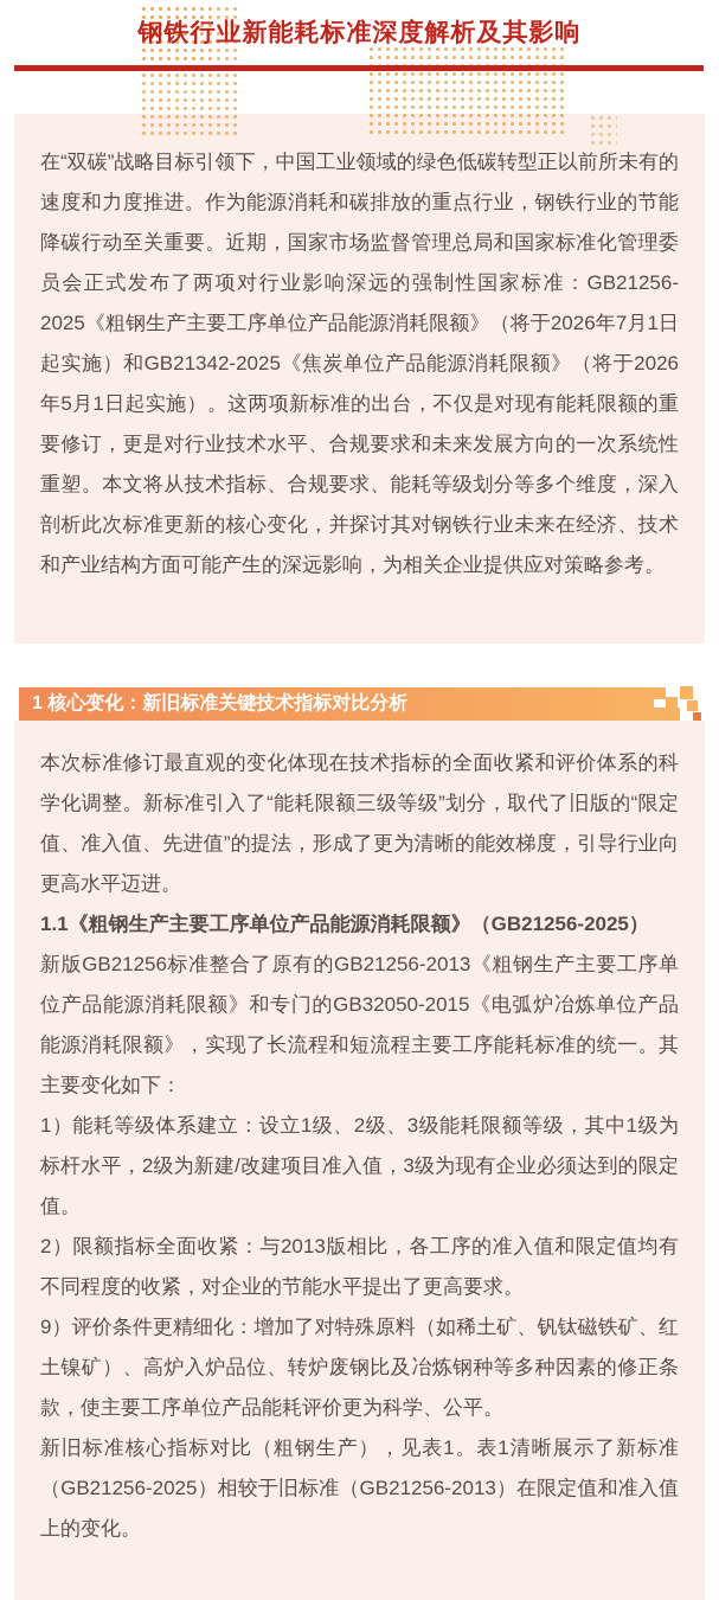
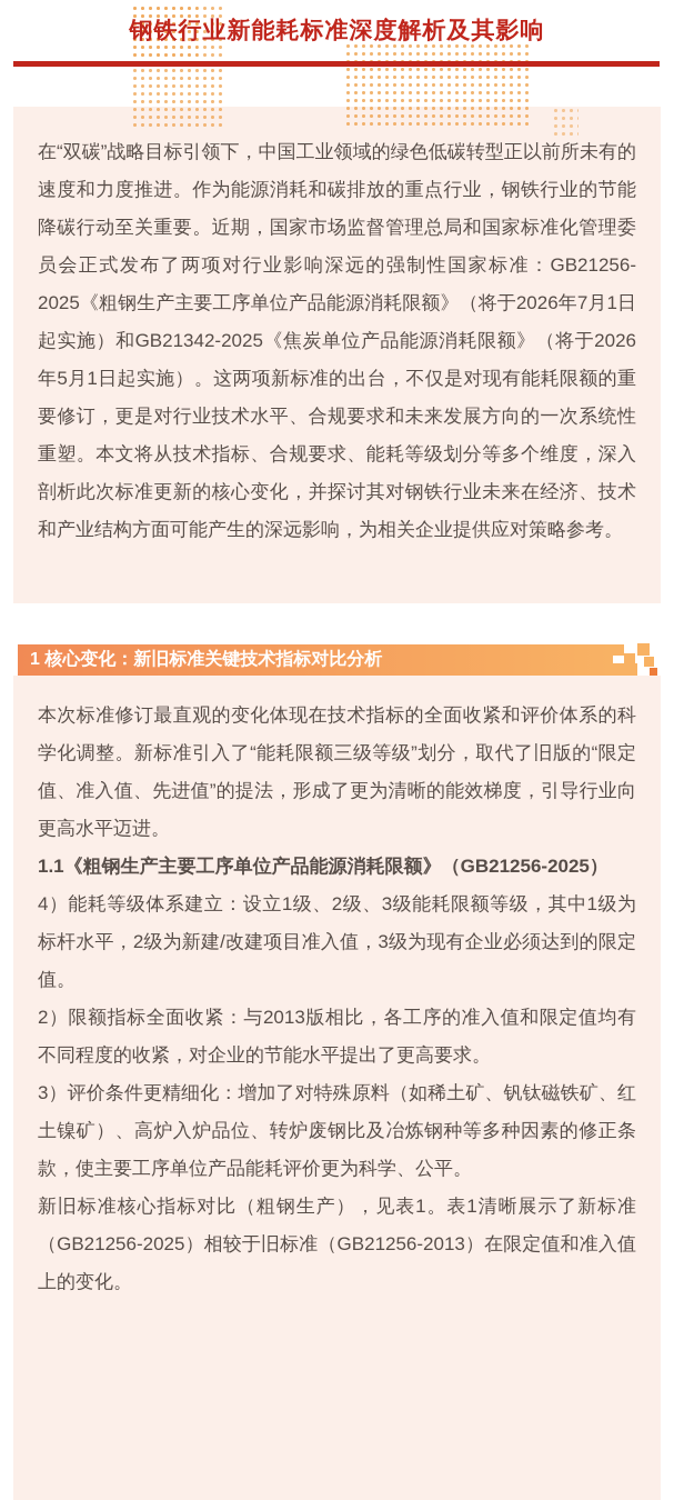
  钢铁行业新能耗标准深度解析及其影响
  在“双碳”战略目标引领下，中国工业领域的绿色低碳转型正以前所未有的速度和力度推进。作为能源消耗和碳排放的重点行业，钢铁行业的节能降碳行动至关重要。近期，国家市场监督管理总局和国家标准化管理委员会正式发布了两项对行业影响深远的强制性国家标准：GB21256-2025《粗钢生产主要工序单位产品能源消耗限额》（将于2026年7月1日起实施）和GB21342-2025《焦炭单位产品能源消耗限额》（将于2026年5月1日起实施）。这两项新标准的出台，不仅是对现有能耗限额的重要修订，更是对行业技术水平、合规要求和未来发展方向的一次系统性重塑。本文将从技术指标、合规要求、能耗等级划分等多个维度，深入剖析此次标准更新的核心变化，并探讨其对钢铁行业未来在经济、技术和产业结构方面可能产生的深远影响，为相关企业提供应对策略参考。
  1 核心变化：新旧标准关键技术指标对比分析
  本次标准修订最直观的变化体现在技术指标的全面收紧和评价体系的科学化调整。新标准引入了“能耗限额三级等级”划分，取代了旧版的“限定值、准入值、先进值”的提法，形成了更为清晰的能效梯度，引导行业向更高水平迈进。
  1.1《粗钢生产主要工序单位产品能源消耗限额》（GB21256-2025）
- 新版GB21256标准整合了原有的GB21256-2013《粗钢生产主要工序单位产品能源消耗限额》和专门的GB32050-2015《电弧炉冶炼单位产品能源消耗限额》，实现了长流程和短流程主要工序能耗标准的统一。其主要变化如下：
- 1）能耗等级体系建立：设立1级、2级、3级能耗限额等级，其中1级为标杆水平，2级为新建/改建项目准入值，3级为现有企业必须达到的限定值。
+ 4）能耗等级体系建立：设立1级、2级、3级能耗限额等级，其中1级为标杆水平，2级为新建/改建项目准入值，3级为现有企业必须达到的限定值。
  2）限额指标全面收紧：与2013版相比，各工序的准入值和限定值均有不同程度的收紧，对企业的节能水平提出了更高要求。
- 9）评价条件更精细化：增加了对特殊原料（如稀土矿、钒钛磁铁矿、红土镍矿）、高炉入炉品位、转炉废钢比及冶炼钢种等多种因素的修正条款，使主要工序单位产品能耗评价更为科学、公平。
+ 3）评价条件更精细化：增加了对特殊原料（如稀土矿、钒钛磁铁矿、红土镍矿）、高炉入炉品位、转炉废钢比及冶炼钢种等多种因素的修正条款，使主要工序单位产品能耗评价更为科学、公平。
  新旧标准核心指标对比（粗钢生产），见表1。表1清晰展示了新标准（GB21256-2025）相较于旧标准（GB21256-2013）在限定值和准入值上的变化。
